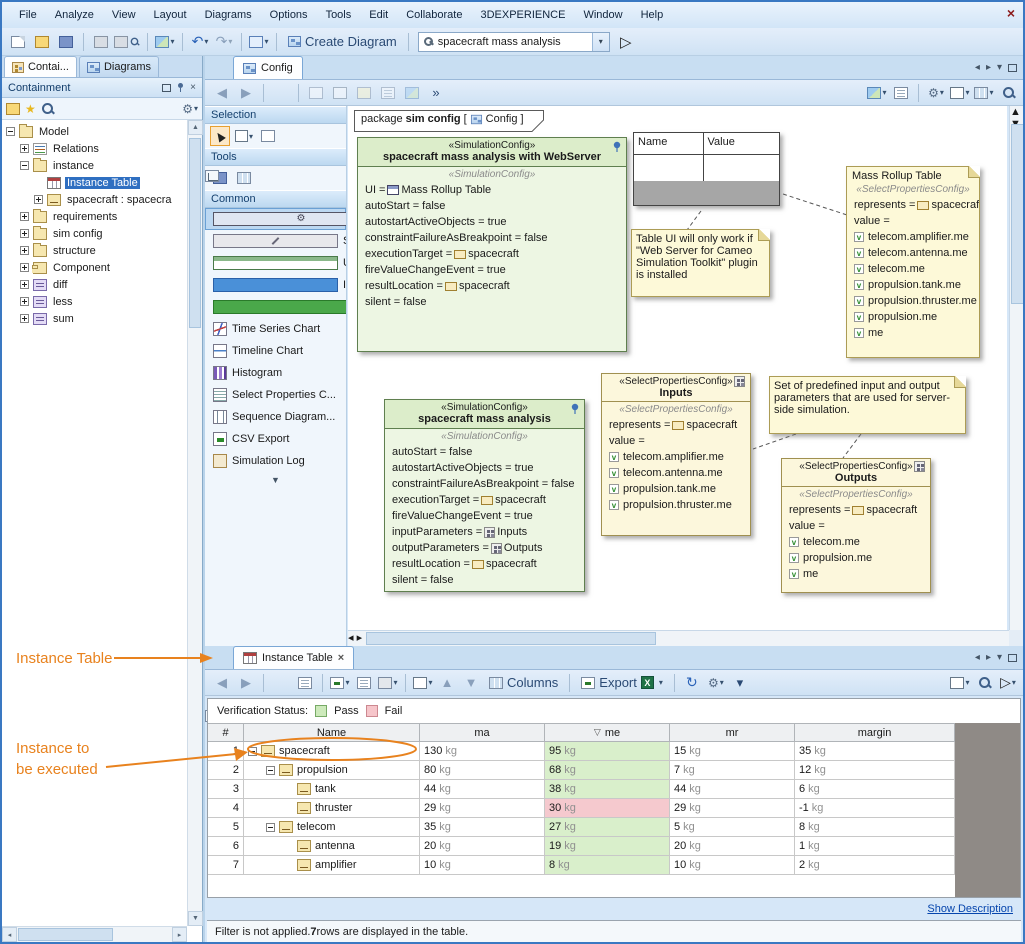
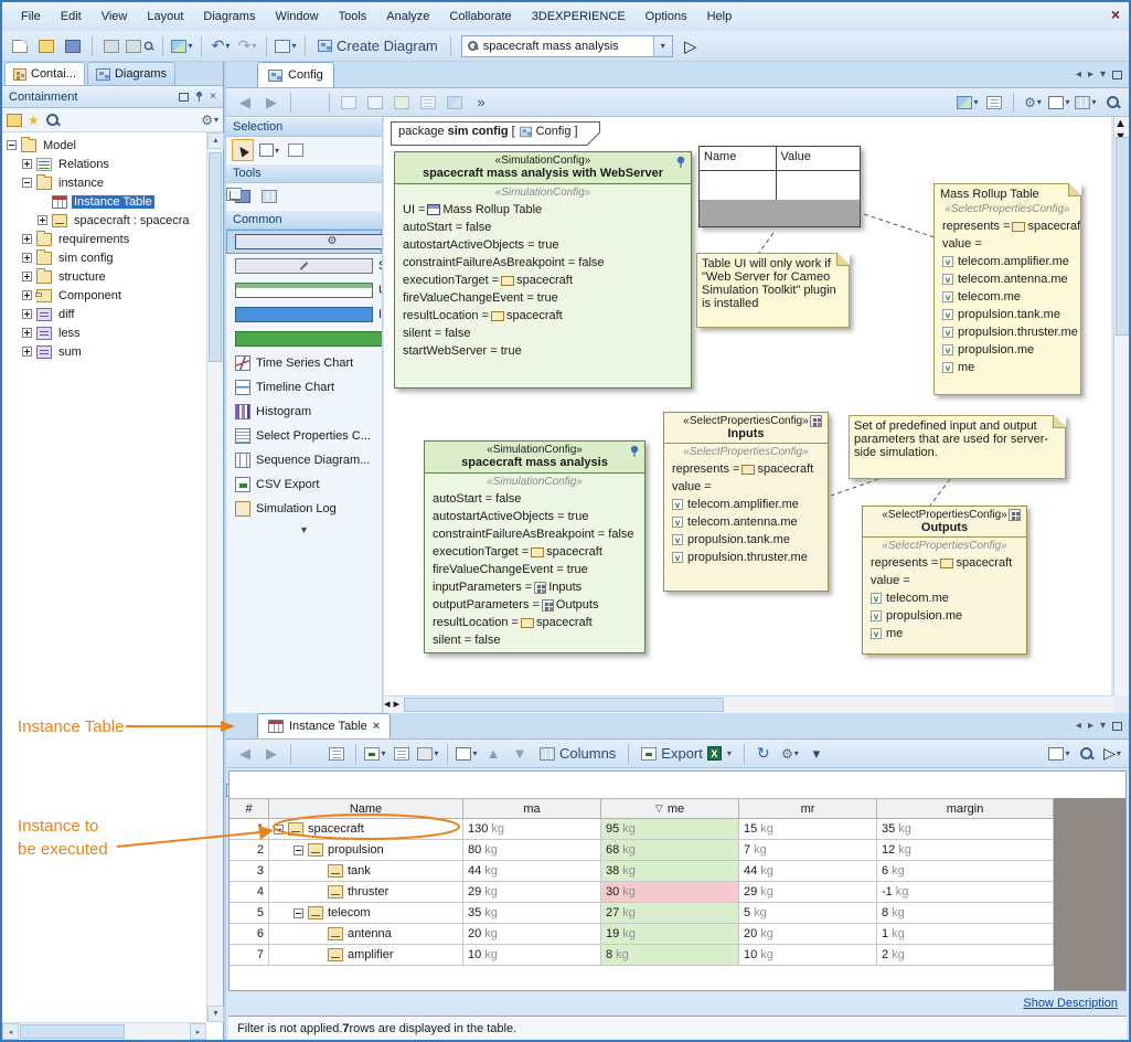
  File
- Analyze
+ Edit
  View
  Layout
  Diagrams
- Options
+ Window
  Tools
- Edit
+ Analyze
  Collaborate
  3DEXPERIENCE
- Window
+ Options
  Help
  ×
  ▾
  ↶
  ▾
  ↷
  ▾
  ▾
  Create Diagram
  spacecraft mass analysis
  ▾
  ▷
  Contai...
  Diagrams
  Containment
  ×
  ★
  ⚙
  ▾
  Model
  Relations
  instance
  Instance Table
  spacecraft : spacecra
  requirements
  sim config
  structure
  Component
  diff
  less
  sum
  Config
  ◂
  ▸
  ▾
  ◀
  ▶
  »
  ▾
  ⚙
  ▾
  ▾
  ▾
  Selection
  ▾
  Tools
  Common
  Time Series Chart
  Timeline Chart
  Histogram
  Select Properties C...
  Sequence Diagram...
  CSV Export
  Simulation Log
  ▼
  package
  sim config
  [
  Config
  ]
  «SimulationConfig»
  spacecraft mass analysis with WebServer
  «SimulationConfig»
  UI =
  Mass Rollup Table
  autoStart = false
  autostartActiveObjects = true
  constraintFailureAsBreakpoint = false
  executionTarget =
  spacecraft
  fireValueChangeEvent = true
  resultLocation =
  spacecraft
  silent = false
+ startWebServer = true
  Name
  Value
  Table UI will only work if "Web Server for Cameo Simulation Toolkit" plugin is installed
  Mass Rollup Table
  «SelectPropertiesConfig»
  represents =
  spacecraf
  value =
  telecom.amplifier.me
  telecom.antenna.me
  telecom.me
  propulsion.tank.me
  propulsion.thruster.me
  propulsion.me
  me
  «SimulationConfig»
  spacecraft mass analysis
  «SimulationConfig»
  autoStart = false
  autostartActiveObjects = true
  constraintFailureAsBreakpoint = false
  executionTarget =
  spacecraft
  fireValueChangeEvent = true
  inputParameters =
  Inputs
  outputParameters =
  Outputs
  resultLocation =
  spacecraft
  silent = false
  «SelectPropertiesConfig»
  Inputs
  «SelectPropertiesConfig»
  represents =
  spacecraft
  value =
  telecom.amplifier.me
  telecom.antenna.me
  propulsion.tank.me
  propulsion.thruster.me
  Set of predefined input and output parameters that are used for server-side simulation.
  «SelectPropertiesConfig»
  Outputs
  «SelectPropertiesConfig»
  represents =
  spacecraft
  value =
  telecom.me
  propulsion.me
  me
  ◂ ▸
  Instance Table
  ×
  ◂
  ▸
  ▾
  ◀
  ▶
  ▾
  ▾
  ▾
  ▲
  ▼
  Columns
  Export
  ▾
  ↻
  ⚙
  ▾
  ▾
  ▾
  ▷
  ▾
- Verification Status:
- Pass
- Fail
  #
  Name
  ma
  ▽
  me
  mr
  margin
  spacecraft
  130
  kg
  95
  kg
  15
  kg
  35
  kg
  2
  propulsion
  80
  kg
  68
  kg
  7
  kg
  12
  kg
  3
  tank
  44
  kg
  38
  kg
  44
  kg
  6
  kg
  4
  thruster
  29
  kg
  30
  kg
  29
  kg
  -1
  kg
  5
  telecom
  35
  kg
  27
  kg
  5
  kg
  8
  kg
  6
  antenna
  20
  kg
  19
  kg
  20
  kg
  1
  kg
  7
  amplifier
  10
  kg
  8
  kg
  10
  kg
  2
  kg
  Show Description
  Filter is not applied.
  7
  rows are displayed in the table.
  Instance Table
  Instance to
  be executed
